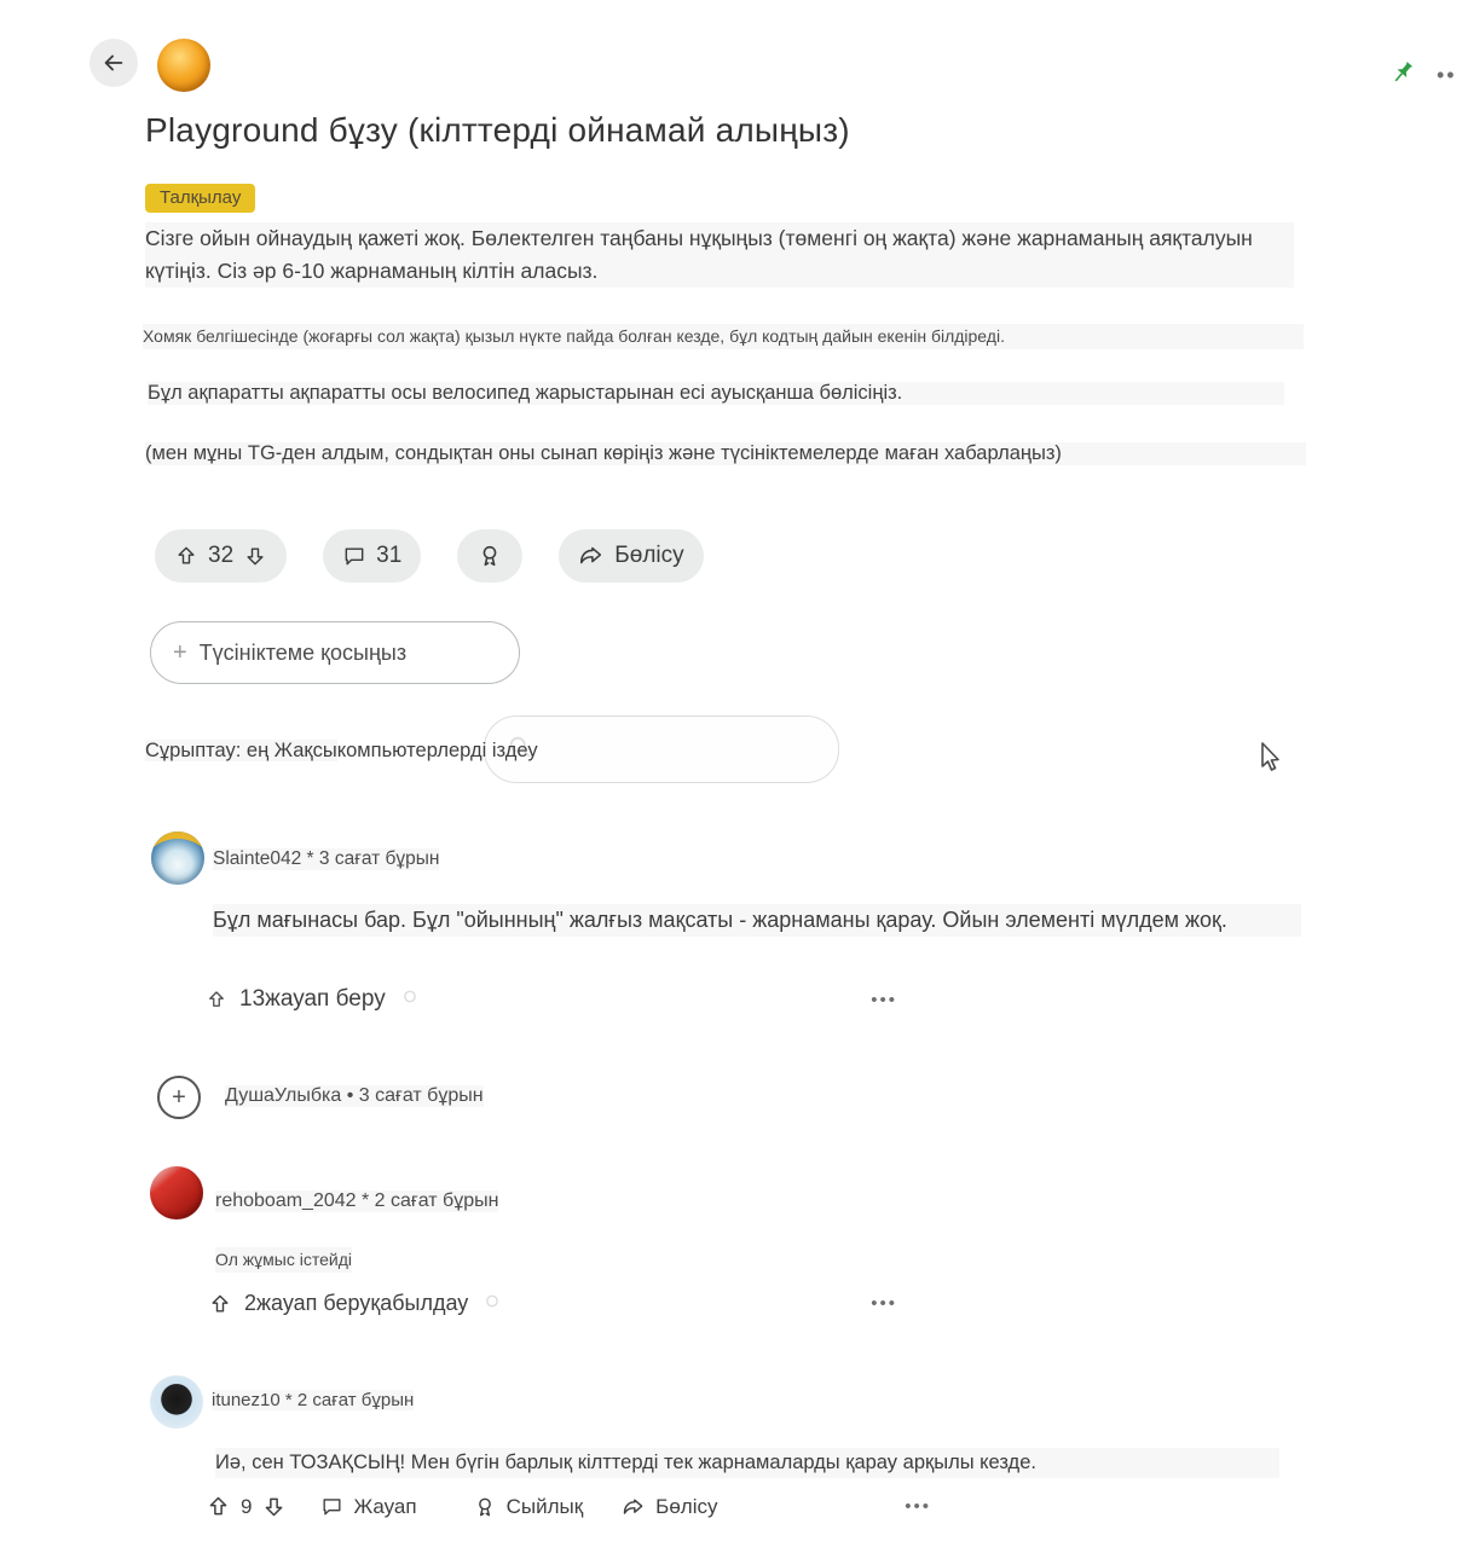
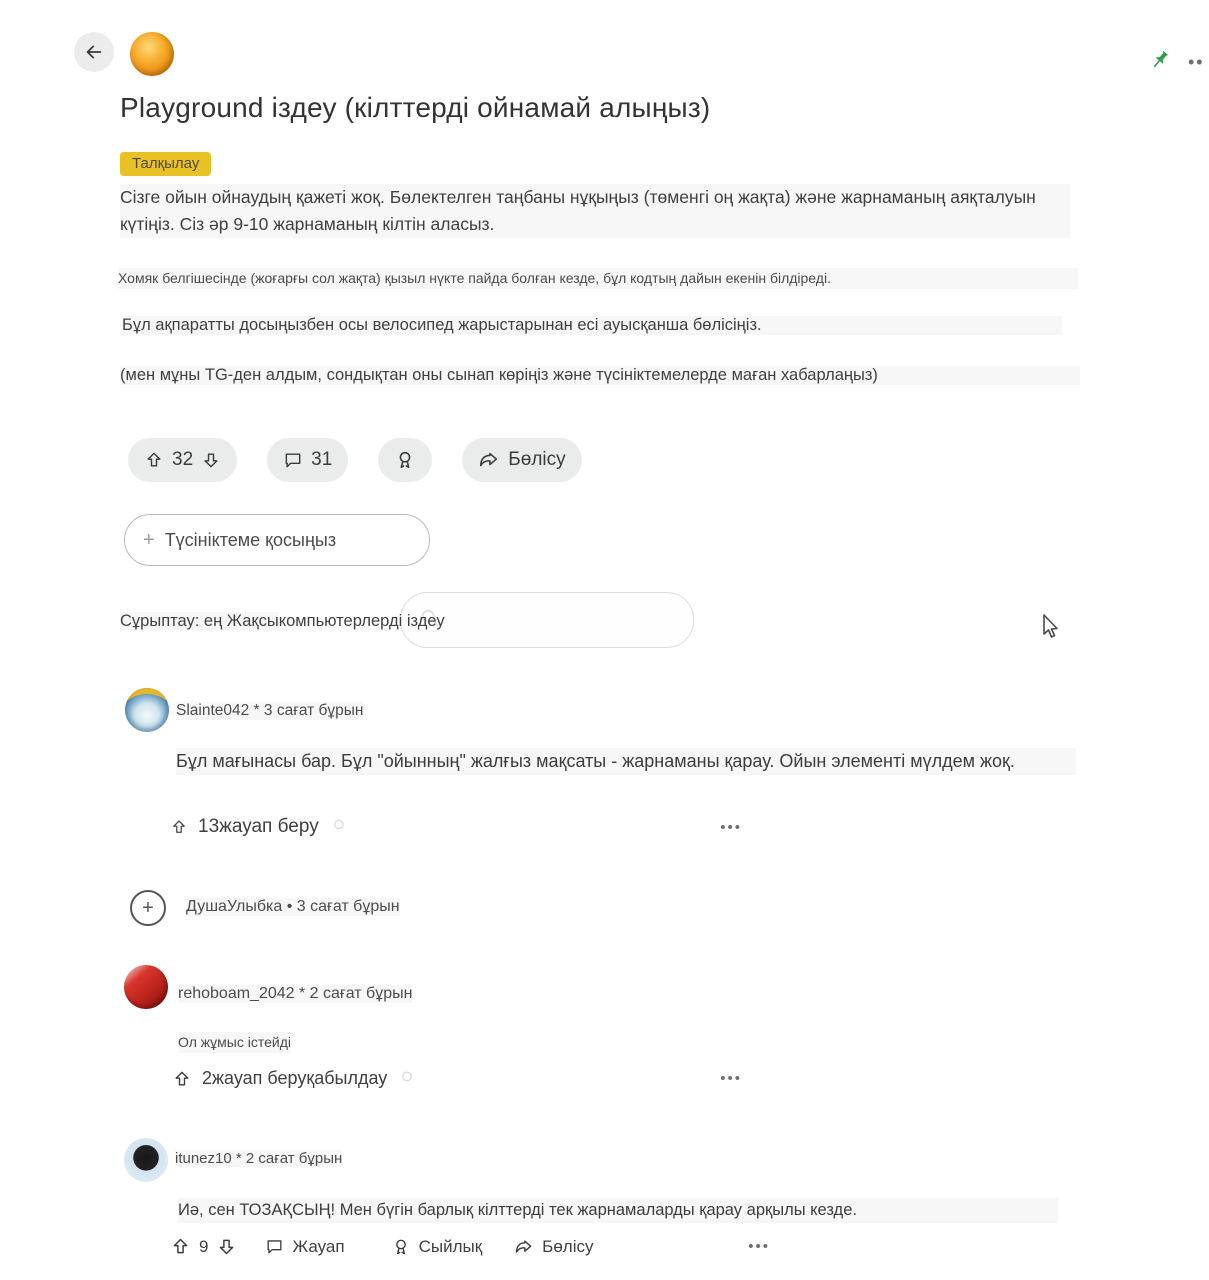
  ••
- Playground бұзу (кілттерді ойнамай алыңыз)
+ Playground іздеу (кілттерді ойнамай алыңыз)
  Талқылау
- Сізге ойын ойнаудың қажеті жоқ. Бөлектелген таңбаны нұқыңыз (төменгі оң жақта) және жарнаманың аяқталуын күтіңіз. Сіз әр 6-10 жарнаманың кілтін аласыз.
+ Сізге ойын ойнаудың қажеті жоқ. Бөлектелген таңбаны нұқыңыз (төменгі оң жақта) және жарнаманың аяқталуын күтіңіз. Сіз әр 9-10 жарнаманың кілтін аласыз.
  Хомяк белгішесінде (жоғарғы сол жақта) қызыл нүкте пайда болған кезде, бұл кодтың дайын екенін білдіреді.
- Бұл ақпаратты ақпаратты осы велосипед жарыстарынан есі ауысқанша бөлісіңіз.
+ Бұл ақпаратты досыңызбен осы велосипед жарыстарынан есі ауысқанша бөлісіңіз.
  (мен мұны TG-ден алдым, сондықтан оны сынап көріңіз және түсініктемелерде маған хабарлаңыз)
  32
  31
  Бөлісу
  +
  Түсініктеме қосыңыз
  Сұрыптау: ең Жақсыкомпьютерлерді іздеу
  Slainte042 * 3 сағат бұрын
  Бұл мағынасы бар. Бұл "ойынның" жалғыз мақсаты - жарнаманы қарау. Ойын элементі мүлдем жоқ.
  13жауап беру
  •••
  +
  ДушаУлыбка • 3 сағат бұрын
  rehoboam_2042 * 2 сағат бұрын
  Ол жұмыс істейді
  2жауап беруқабылдау
  •••
  itunez10 * 2 сағат бұрын
  Иә, сен ТОЗАҚСЫҢ! Мен бүгін барлық кілттерді тек жарнамаларды қарау арқылы кезде.
  9
  Жауап
  Сыйлық
  Бөлісу
  •••
